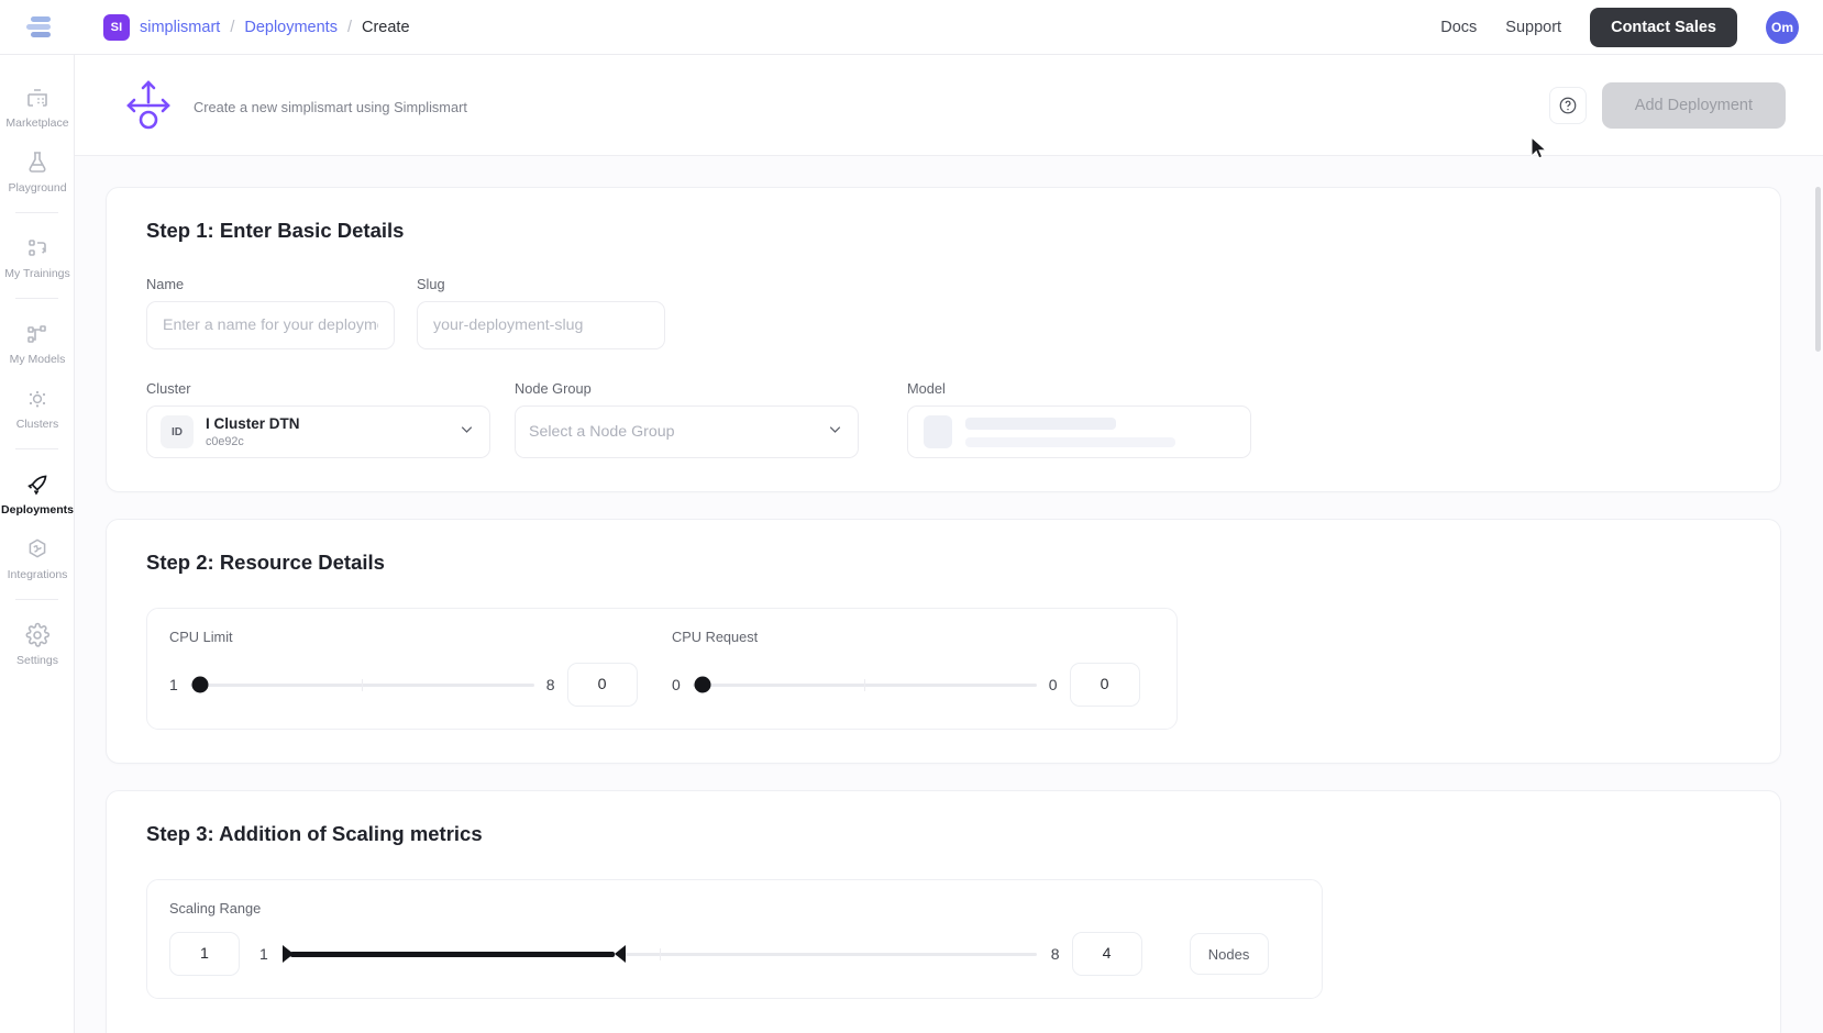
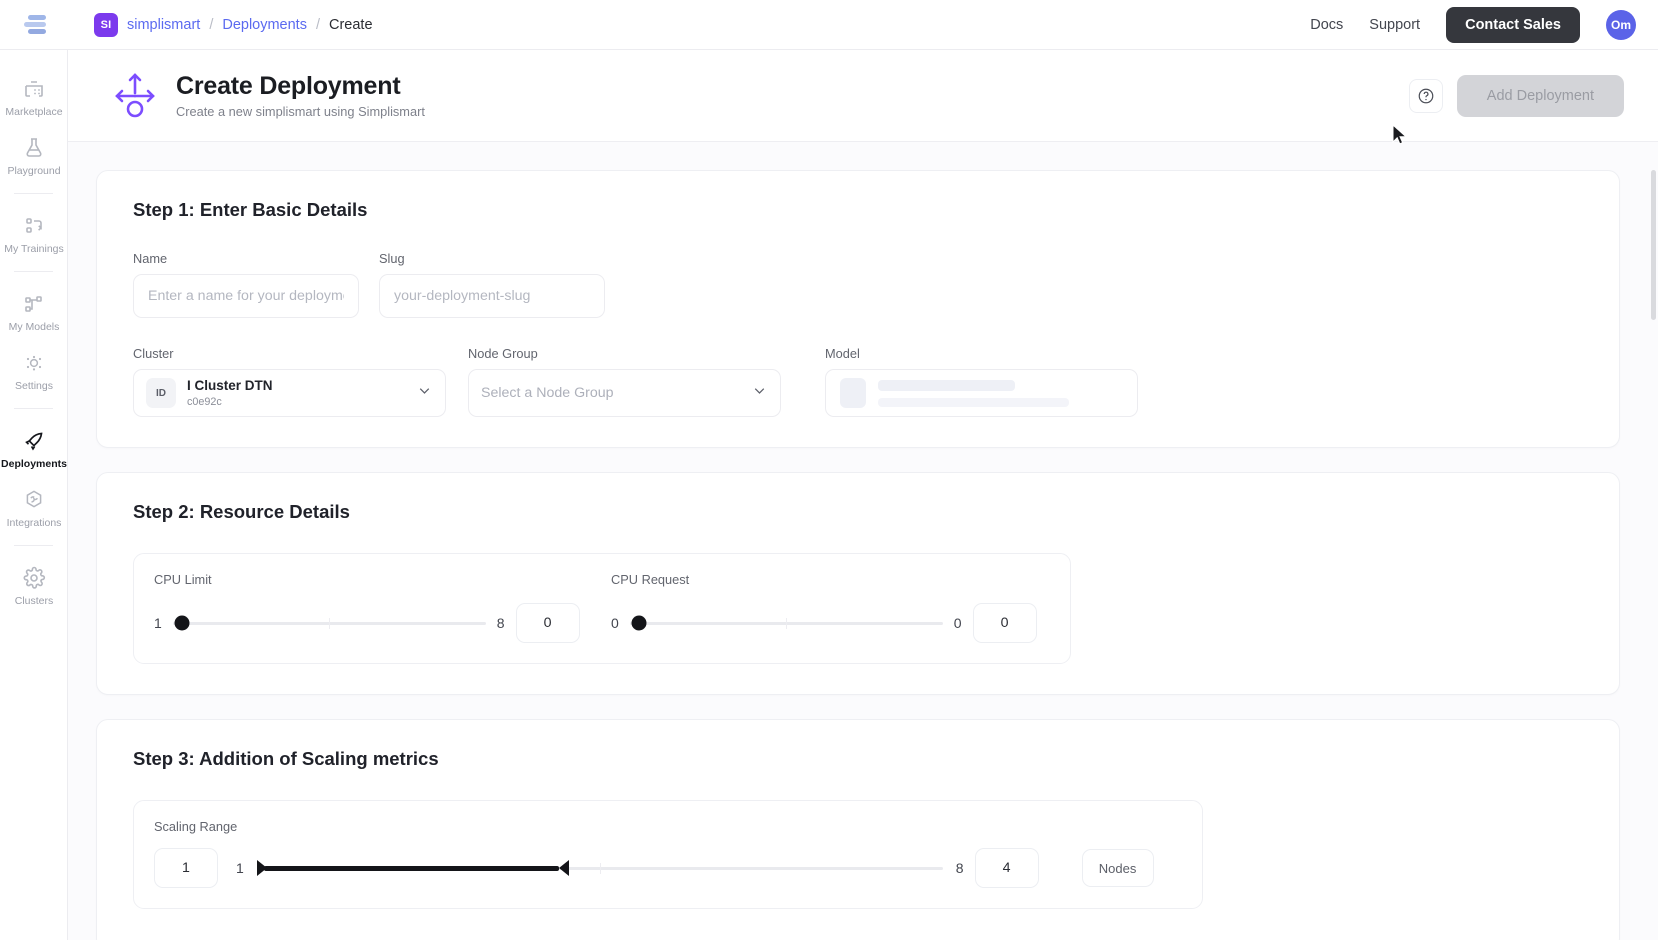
  SI
  simplismart
  /
  Deployments
  /
  Create
  Docs
  Support
  Contact Sales
  Om
  Marketplace
  Playground
  My Trainings
  My Models
- Clusters
+ Settings
  Deployments
  Integrations
- Settings
+ Clusters
+ Create Deployment
  Create a new simplismart using Simplismart
  Add Deployment
  Step 1: Enter Basic Details
  Name
  Enter a name for your deploym
  Slug
  your-deployment-slug
  Cluster
  ID
  I Cluster DTN
  c0e92c
  Node Group
  Select a Node Group
  Model
  Step 2: Resource Details
  CPU Limit
  1
  8
  0
  CPU Request
  0
  0
  0
  Step 3: Addition of Scaling metrics
  Scaling Range
  1
  1
  8
  4
  Nodes
